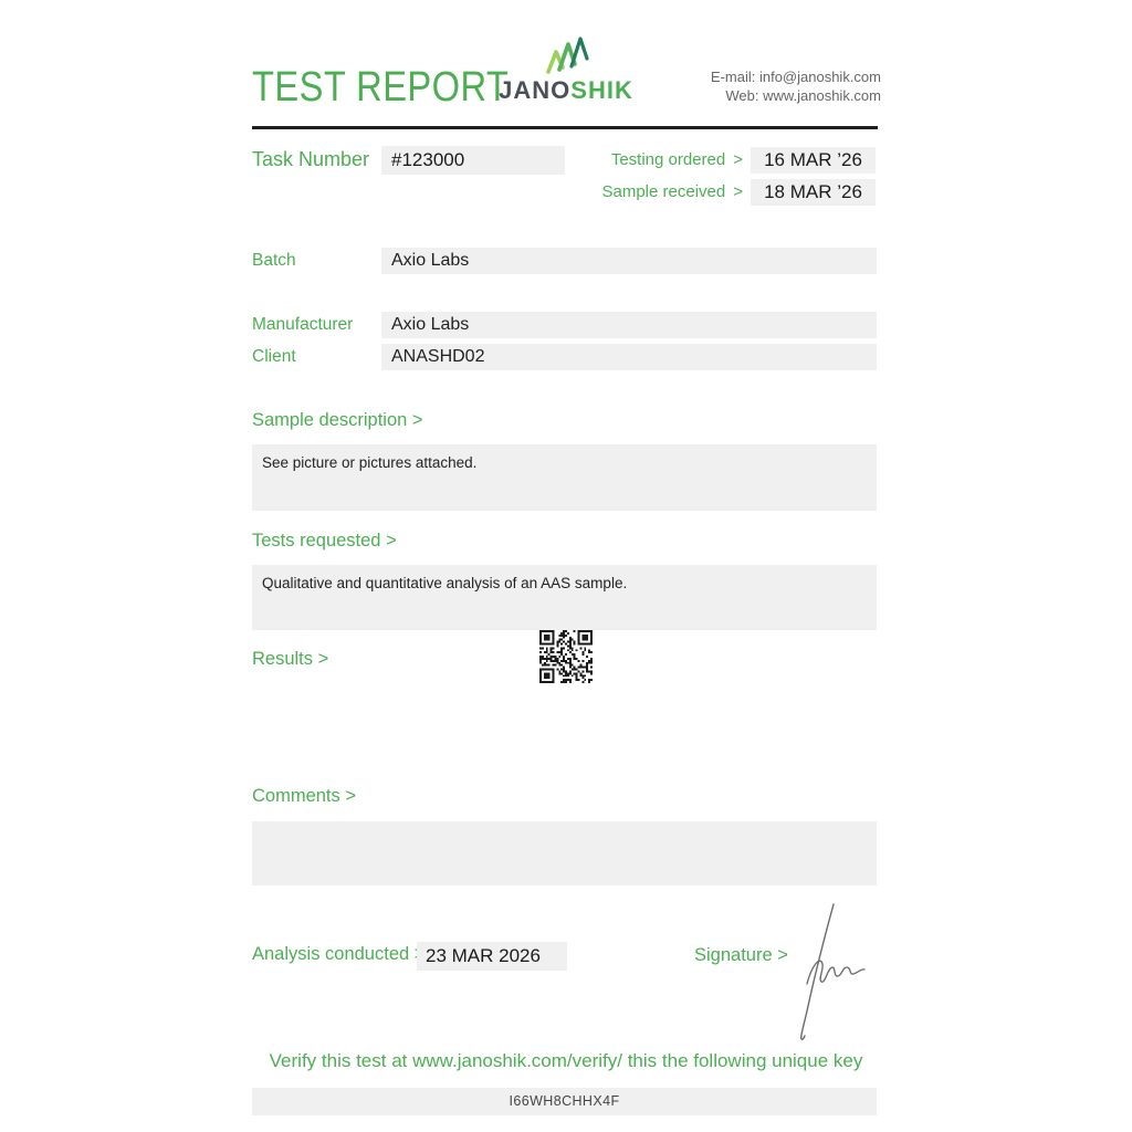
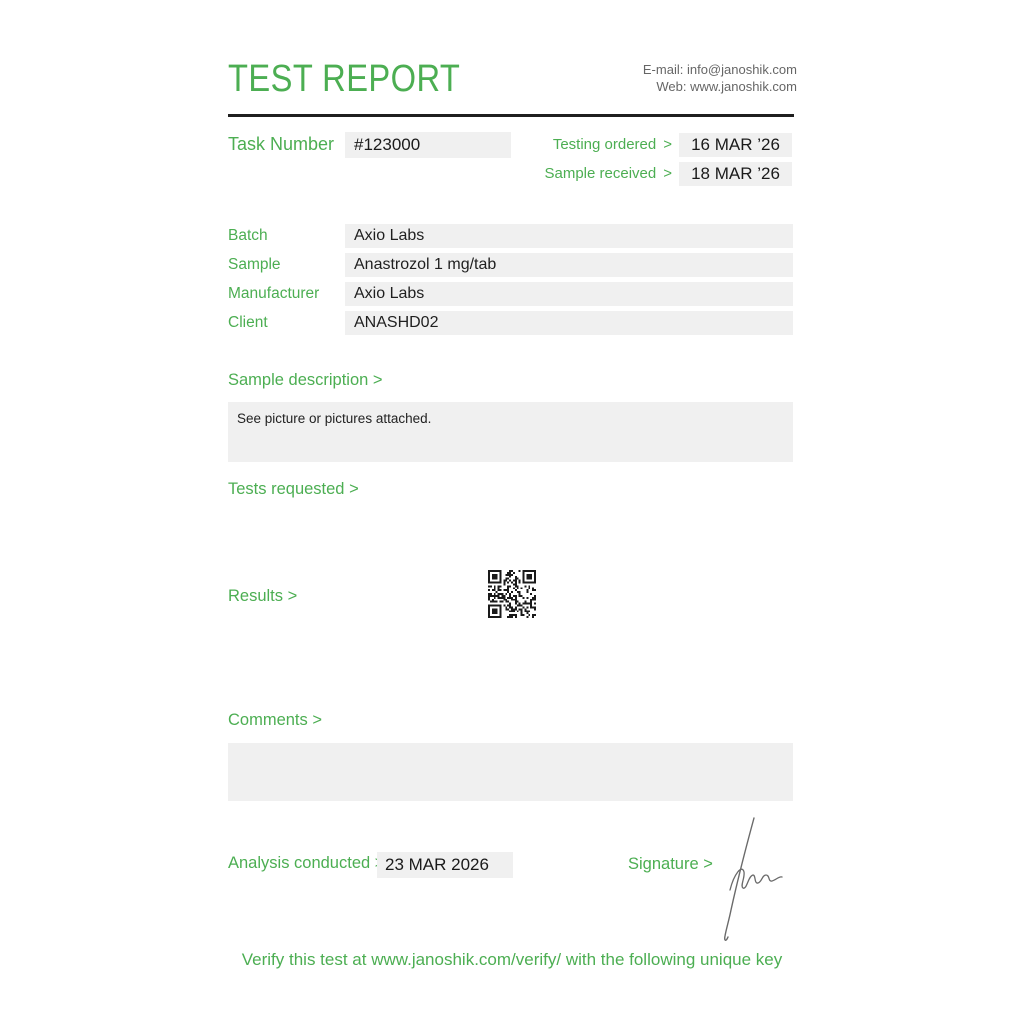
  TEST REPORT
- JANOSHIK
  E-mail: info@janoshik.com
  Web: www.janoshik.com
  Task Number
  #123000
  Testing ordered
  >
  16 MAR ’26
  Sample received
  >
  18 MAR ’26
  Batch
  Axio Labs
+ Sample
+ Anastrozol 1 mg/tab
  Manufacturer
  Axio Labs
  Client
  ANASHD02
  Sample description >
  See picture or pictures attached.
  Tests requested >
- Qualitative and quantitative analysis of an AAS sample.
  Results >
  Comments >
  Analysis conducted
  23 MAR 2026
  Signature >
- Verify this test at www.janoshik.com/verify/ this the following unique key
+ Verify this test at www.janoshik.com/verify/ with the following unique key
- I66WH8CHHX4F
